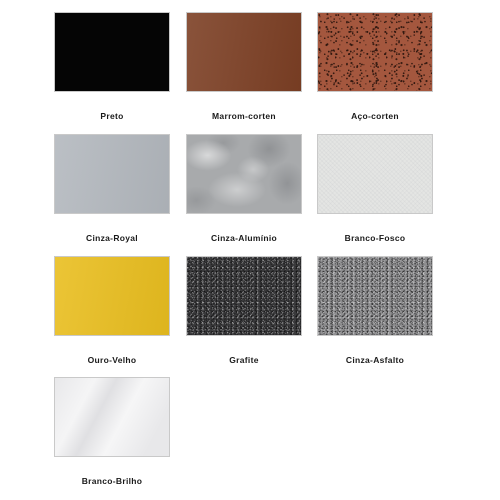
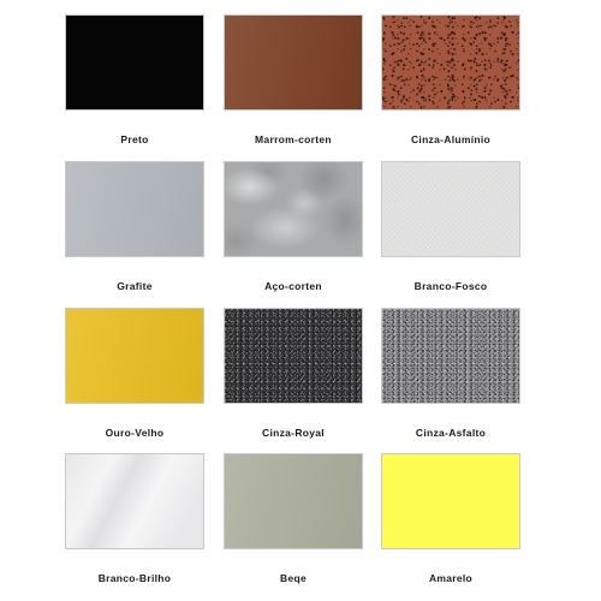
  Preto
  Marrom-corten
- Aço-corten
+ Cinza-Alumínio
- Cinza-Royal
+ Grafite
- Cinza-Alumínio
+ Aço-corten
  Branco-Fosco
  Ouro-Velho
- Grafite
+ Cinza-Royal
  Cinza-Asfalto
  Branco-Brilho
+ Beqe
+ Amarelo
